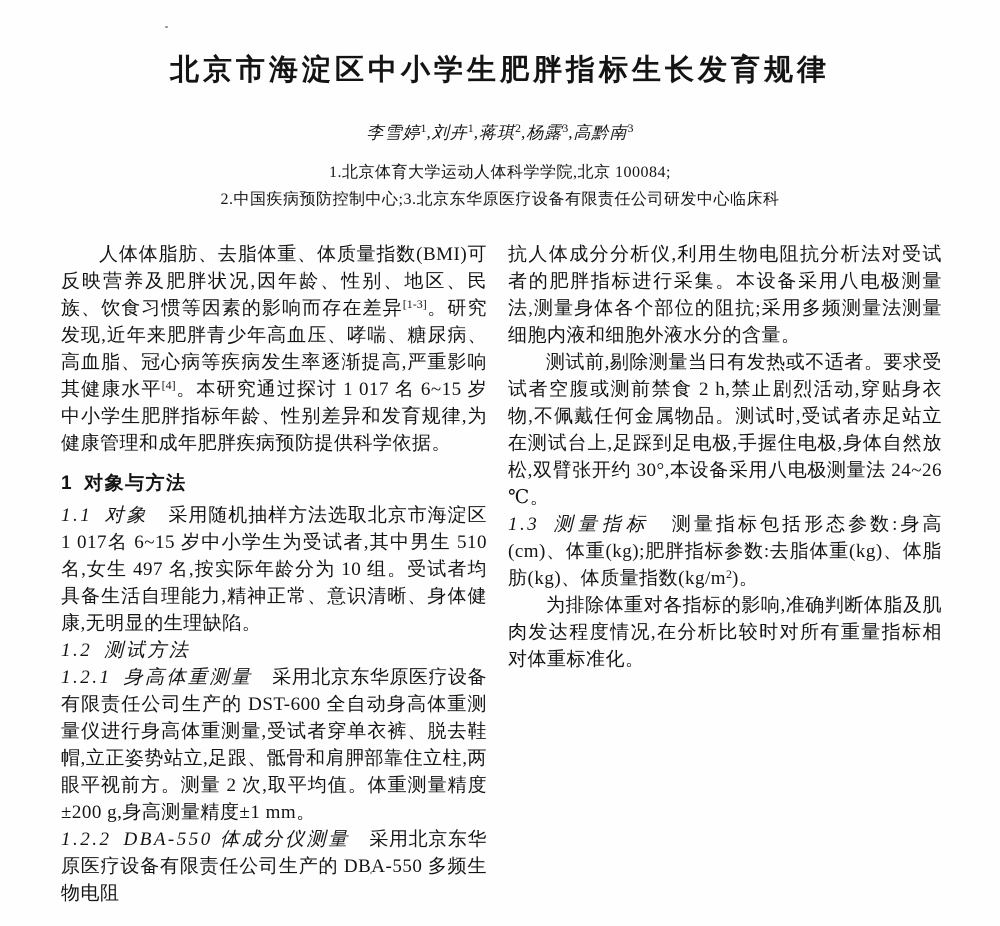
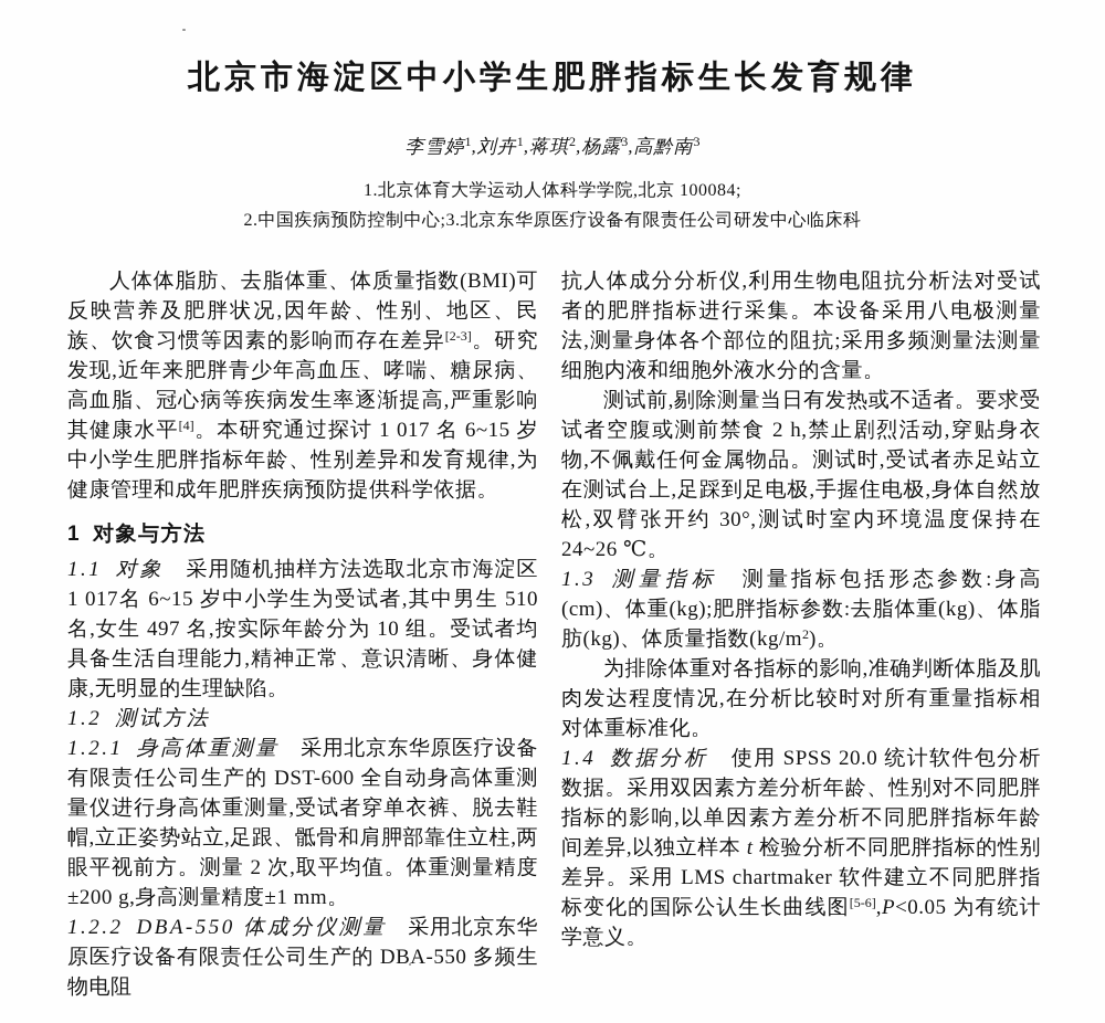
  北京市海淀区中小学生肥胖指标生长发育规律
  李雪婷1,刘卉1,蒋琪2,杨露3,高黔南3
  1.北京体育大学运动人体科学学院,北京 100084;
  2.中国疾病预防控制中心;3.北京东华原医疗设备有限责任公司研发中心临床科
- 人体体脂肪、去脂体重、体质量指数(BMI)可反映营养及肥胖状况,因年龄、性别、地区、民族、饮食习惯等因素的影响而存在差异[1-3]。研究发现,近年来肥胖青少年高血压、哮喘、糖尿病、高血脂、冠心病等疾病发生率逐渐提高,严重影响其健康水平[4]。本研究通过探讨 1 017 名 6~15 岁中小学生肥胖指标年龄、性别差异和发育规律,为健康管理和成年肥胖疾病预防提供科学依据。
+ 人体体脂肪、去脂体重、体质量指数(BMI)可反映营养及肥胖状况,因年龄、性别、地区、民族、饮食习惯等因素的影响而存在差异[2-3]。研究发现,近年来肥胖青少年高血压、哮喘、糖尿病、高血脂、冠心病等疾病发生率逐渐提高,严重影响其健康水平[4]。本研究通过探讨 1 017 名 6~15 岁中小学生肥胖指标年龄、性别差异和发育规律,为健康管理和成年肥胖疾病预防提供科学依据。
  1 对象与方法
  1.1 对象 采用随机抽样方法选取北京市海淀区 1 017名 6~15 岁中小学生为受试者,其中男生 510 名,女生 497 名,按实际年龄分为 10 组。受试者均具备生活自理能力,精神正常、意识清晰、身体健康,无明显的生理缺陷。
  1.2 测试方法
  1.2.1 身高体重测量 采用北京东华原医疗设备有限责任公司生产的 DST-600 全自动身高体重测量仪进行身高体重测量,受试者穿单衣裤、脱去鞋帽,立正姿势站立,足跟、骶骨和肩胛部靠住立柱,两眼平视前方。测量 2 次,取平均值。体重测量精度±200 g,身高测量精度±1 mm。
  1.2.2 DBA-550 体成分仪测量 采用北京东华原医疗设备有限责任公司生产的 DBA-550 多频生物电阻
  抗人体成分分析仪,利用生物电阻抗分析法对受试者的肥胖指标进行采集。本设备采用八电极测量法,测量身体各个部位的阻抗;采用多频测量法测量细胞内液和细胞外液水分的含量。
- 测试前,剔除测量当日有发热或不适者。要求受试者空腹或测前禁食 2 h,禁止剧烈活动,穿贴身衣物,不佩戴任何金属物品。测试时,受试者赤足站立在测试台上,足踩到足电极,手握住电极,身体自然放松,双臂张开约 30°,本设备采用八电极测量法 24~26 ℃。
+ 测试前,剔除测量当日有发热或不适者。要求受试者空腹或测前禁食 2 h,禁止剧烈活动,穿贴身衣物,不佩戴任何金属物品。测试时,受试者赤足站立在测试台上,足踩到足电极,手握住电极,身体自然放松,双臂张开约 30°,测试时室内环境温度保持在 24~26 ℃。
  1.3 测量指标 测量指标包括形态参数:身高(cm)、体重(kg);肥胖指标参数:去脂体重(kg)、体脂肪(kg)、体质量指数(kg/m2)。
  为排除体重对各指标的影响,准确判断体脂及肌肉发达程度情况,在分析比较时对所有重量指标相对体重标准化。
+ 1.4 数据分析 使用 SPSS 20.0 统计软件包分析数据。采用双因素方差分析年龄、性别对不同肥胖指标的影响,以单因素方差分析不同肥胖指标年龄间差异,以独立样本 t 检验分析不同肥胖指标的性别差异。采用 LMS chartmaker 软件建立不同肥胖指标变化的国际公认生长曲线图[5-6],P<0.05 为有统计学意义。
